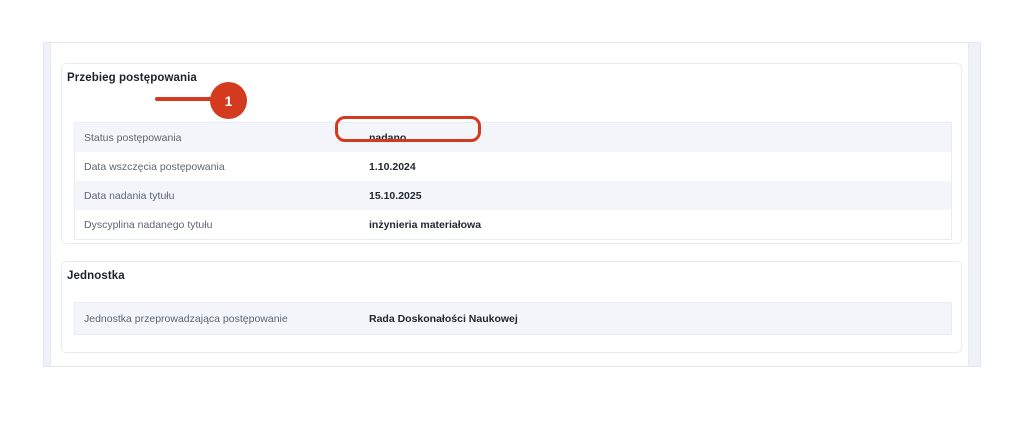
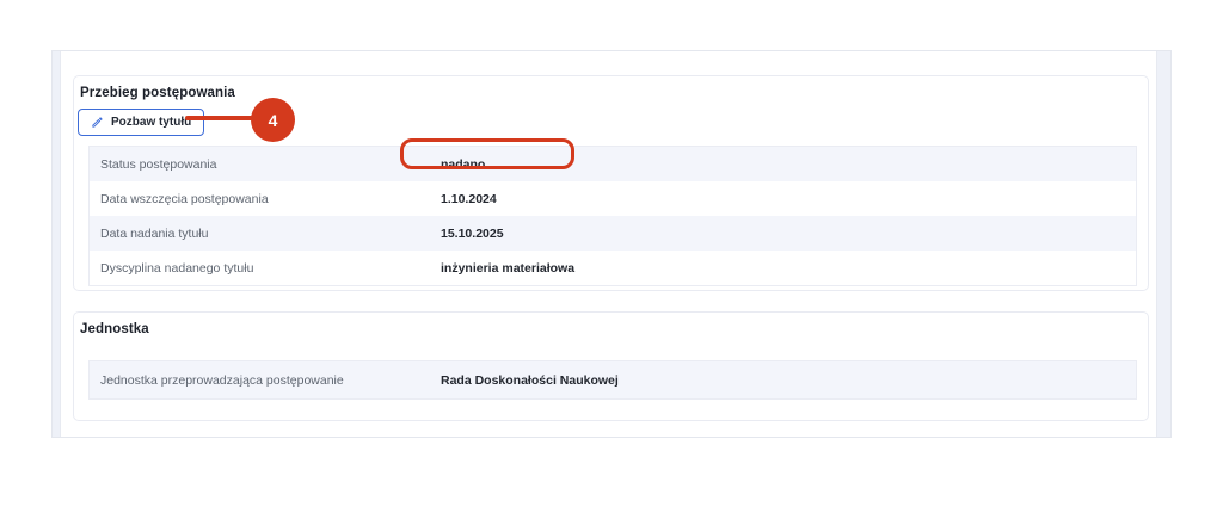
  Przebieg postępowania
+ Pozbaw tytułu
  Status postępowania
  nadano
  Data wszczęcia postępowania
  1.10.2024
  Data nadania tytułu
  15.10.2025
  Dyscyplina nadanego tytułu
  inżynieria materiałowa
  Jednostka
  Jednostka przeprowadzająca postępowanie
  Rada Doskonałości Naukowej
- 1
+ 4
